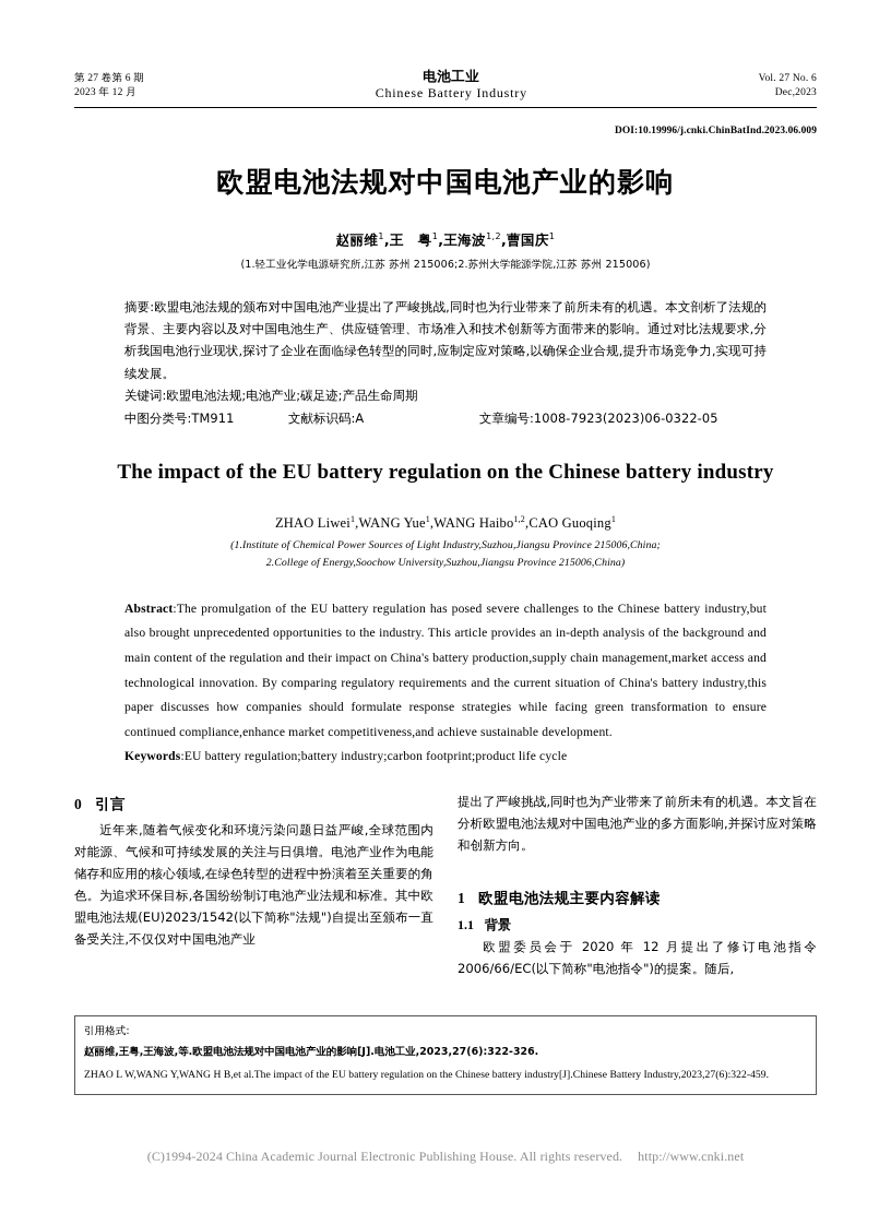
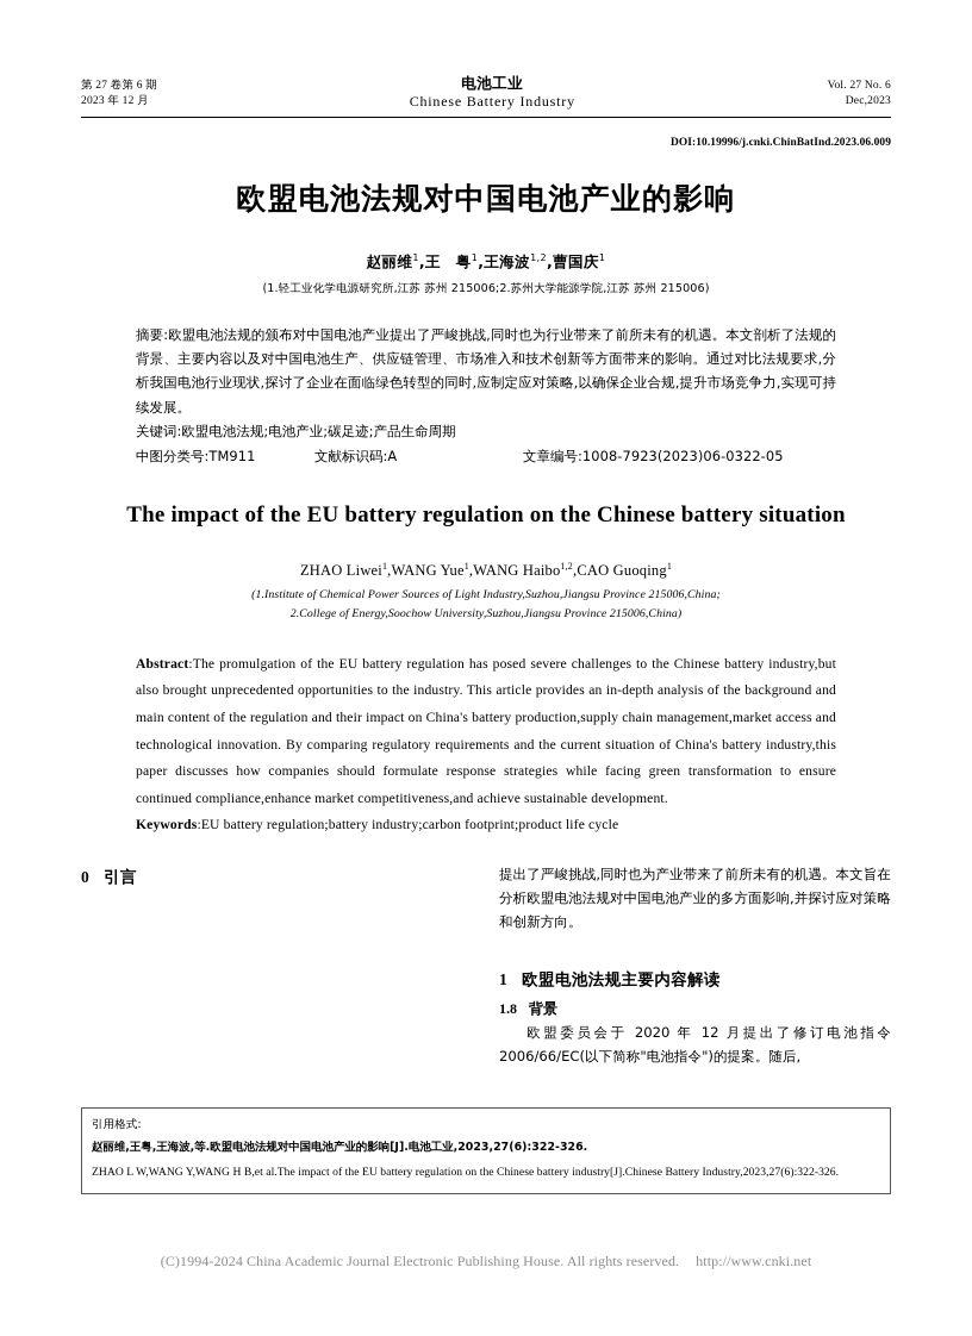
  第 27 卷第 6 期
  2023 年 12 月
  电池工业
  Chinese Battery Industry
  Vol. 27 No. 6
  Dec,2023
  DOI:10.19996/j.cnki.ChinBatInd.2023.06.009
  欧盟电池法规对中国电池产业的影响
  赵丽维1,王 粤1,王海波1,2,曹国庆1
  (1.轻工业化学电源研究所,江苏 苏州 215006;2.苏州大学能源学院,江苏 苏州 215006)
  摘要:欧盟电池法规的颁布对中国电池产业提出了严峻挑战,同时也为行业带来了前所未有的机遇。本文剖析了法规的背景、主要内容以及对中国电池生产、供应链管理、市场准入和技术创新等方面带来的影响。通过对比法规要求,分析我国电池行业现状,探讨了企业在面临绿色转型的同时,应制定应对策略,以确保企业合规,提升市场竞争力,实现可持续发展。
  关键词:欧盟电池法规;电池产业;碳足迹;产品生命周期
  中图分类号:TM911
  文献标识码:A
  文章编号:1008-7923(2023)06-0322-05
- The impact of the EU battery regulation on the Chinese battery industry
+ The impact of the EU battery regulation on the Chinese battery situation
  ZHAO Liwei1,WANG Yue1,WANG Haibo1,2,CAO Guoqing1
  (1.Institute of Chemical Power Sources of Light Industry,Suzhou,Jiangsu Province 215006,China;
  2.College of Energy,Soochow University,Suzhou,Jiangsu Province 215006,China)
  Abstract:The promulgation of the EU battery regulation has posed severe challenges to the Chinese battery industry,but also brought unprecedented opportunities to the industry. This article provides an in-depth analysis of the background and main content of the regulation and their impact on China's battery production,supply chain management,market access and technological innovation. By comparing regulatory requirements and the current situation of China's battery industry,this paper discusses how companies should formulate response strategies while facing green transformation to ensure continued compliance,enhance market competitiveness,and achieve sustainable development.
  Keywords:EU battery regulation;battery industry;carbon footprint;product life cycle
  0 引言
- 近年来,随着气候变化和环境污染问题日益严峻,全球范围内对能源、气候和可持续发展的关注与日俱增。电池产业作为电能储存和应用的核心领域,在绿色转型的进程中扮演着至关重要的角色。为追求环保目标,各国纷纷制订电池产业法规和标准。其中欧盟电池法规(EU)2023/1542(以下简称"法规")自提出至颁布一直备受关注,不仅仅对中国电池产业
  提出了严峻挑战,同时也为产业带来了前所未有的机遇。本文旨在分析欧盟电池法规对中国电池产业的多方面影响,并探讨应对策略和创新方向。
  1 欧盟电池法规主要内容解读
- 1.1 背景
+ 1.8 背景
  欧盟委员会于 2020 年 12 月提出了修订电池指令 2006/66/EC(以下简称"电池指令")的提案。随后,
  引用格式:
  赵丽维,王粤,王海波,等.欧盟电池法规对中国电池产业的影响[J].电池工业,2023,27(6):322-326.
- ZHAO L W,WANG Y,WANG H B,et al.The impact of the EU battery regulation on the Chinese battery industry[J].Chinese Battery Industry,2023,27(6):322-459.
+ ZHAO L W,WANG Y,WANG H B,et al.The impact of the EU battery regulation on the Chinese battery industry[J].Chinese Battery Industry,2023,27(6):322-326.
  (C)1994-2024 China Academic Journal Electronic Publishing House. All rights reserved. http://www.cnki.net
